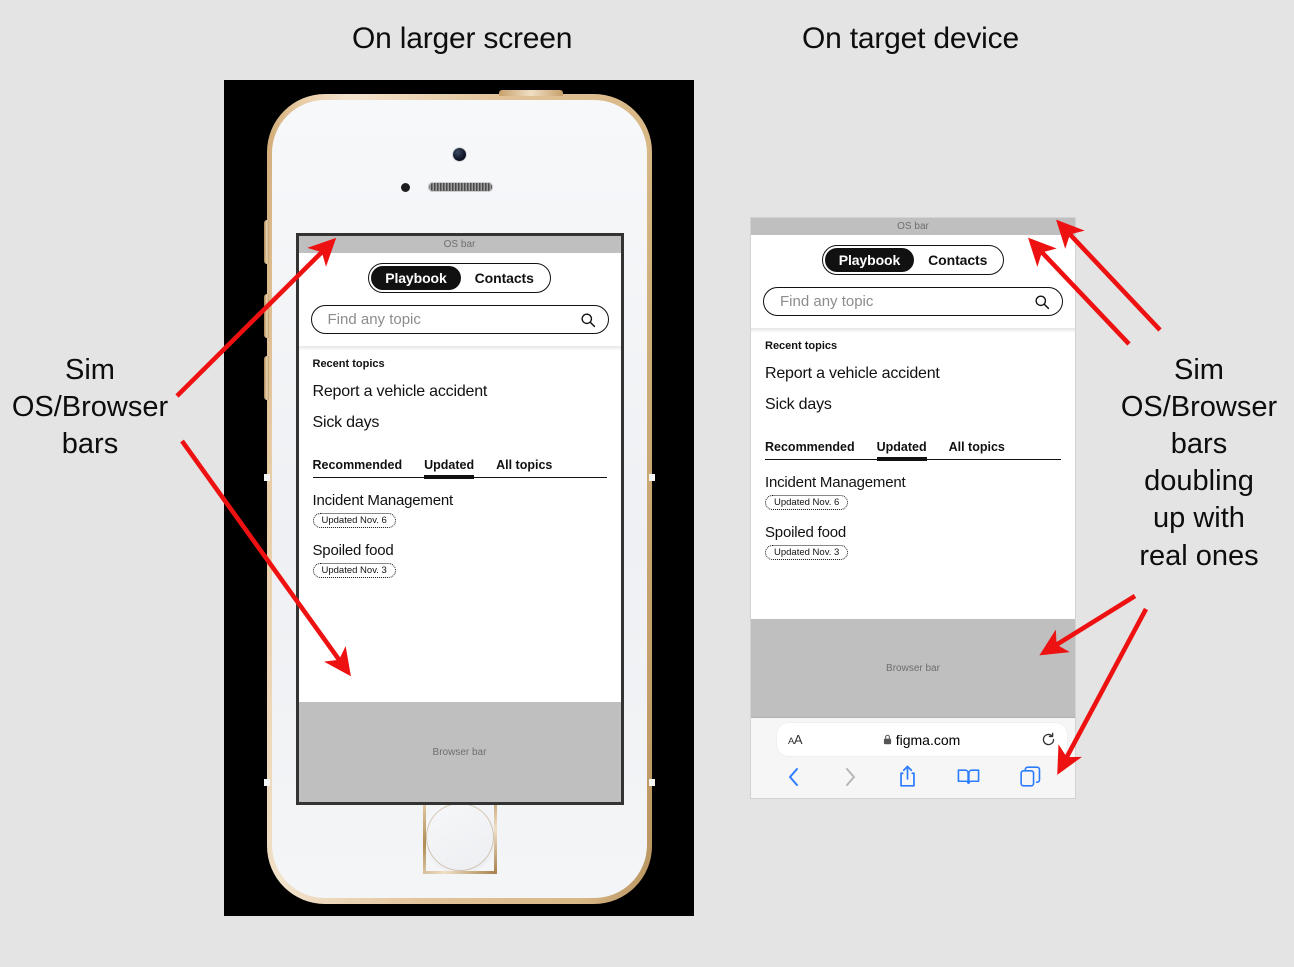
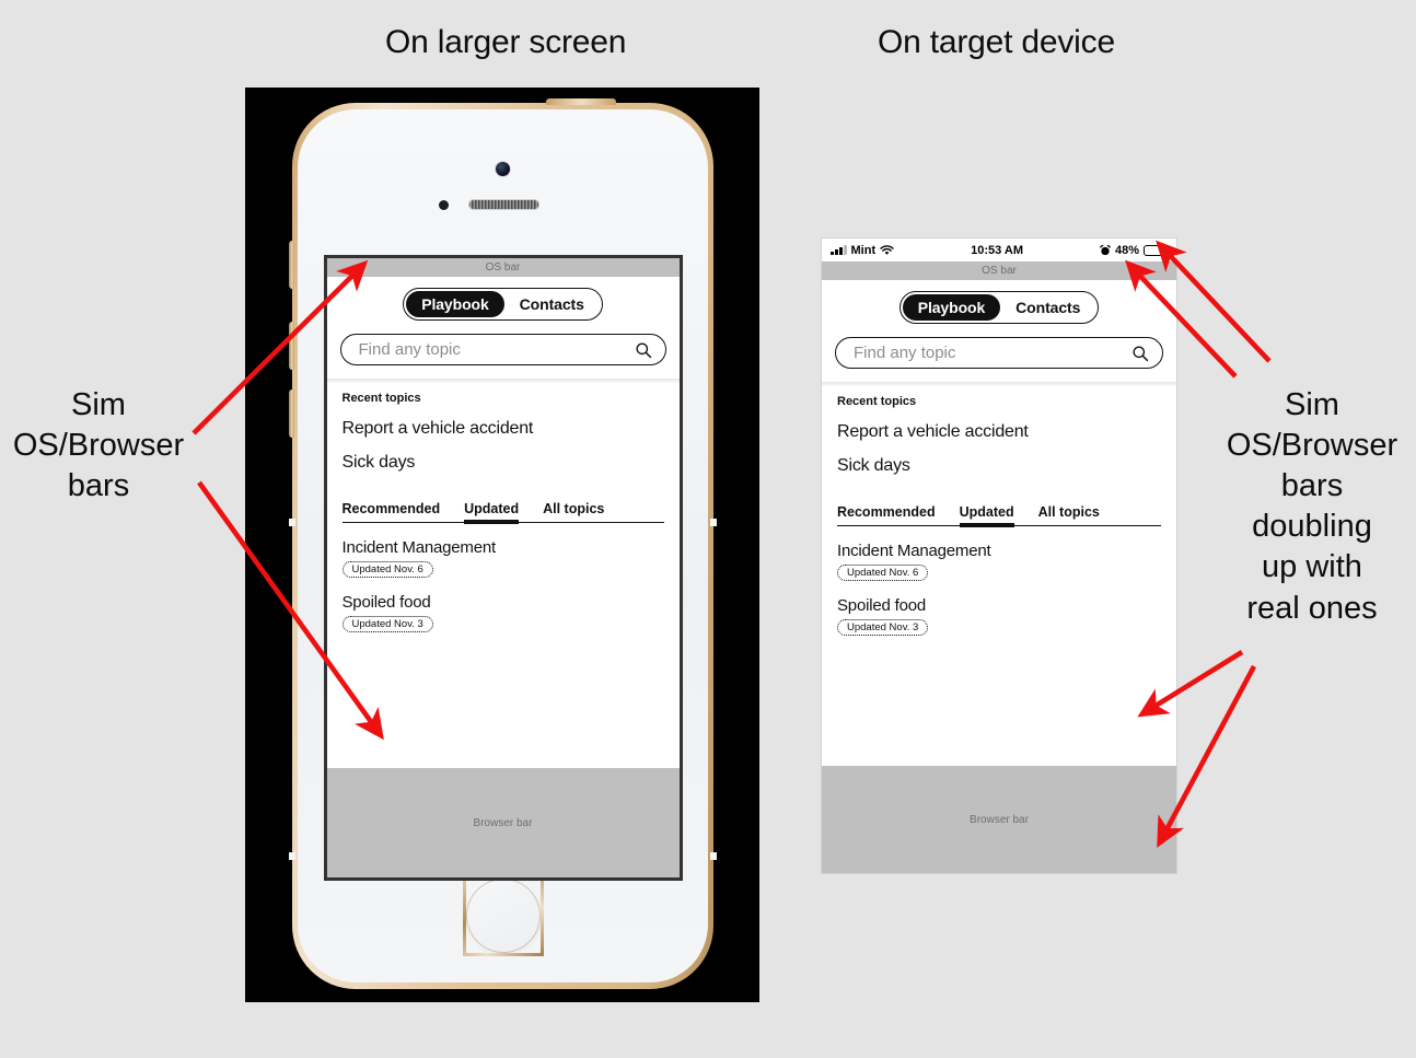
  On larger screen
  On target device
  OS bar
  Playbook
  Contacts
  Find any topic
  Recent topics
  Report a vehicle accident
  Sick days
  Recommended
  Updated
  All topics
  Incident Management
  Updated Nov. 6
  Spoiled food
  Updated Nov. 3
  Browser bar
+ Mint
+ 10:53 AM
+ 48%
  OS bar
  Playbook
  Contacts
  Find any topic
  Recent topics
  Report a vehicle accident
  Sick days
  Recommended
  Updated
  All topics
  Incident Management
  Updated Nov. 6
  Spoiled food
  Updated Nov. 3
  Browser bar
- AA
- figma.com
  Sim
  OS/Browser
  bars
  Sim
  OS/Browser
  bars
  doubling
  up with
  real ones
